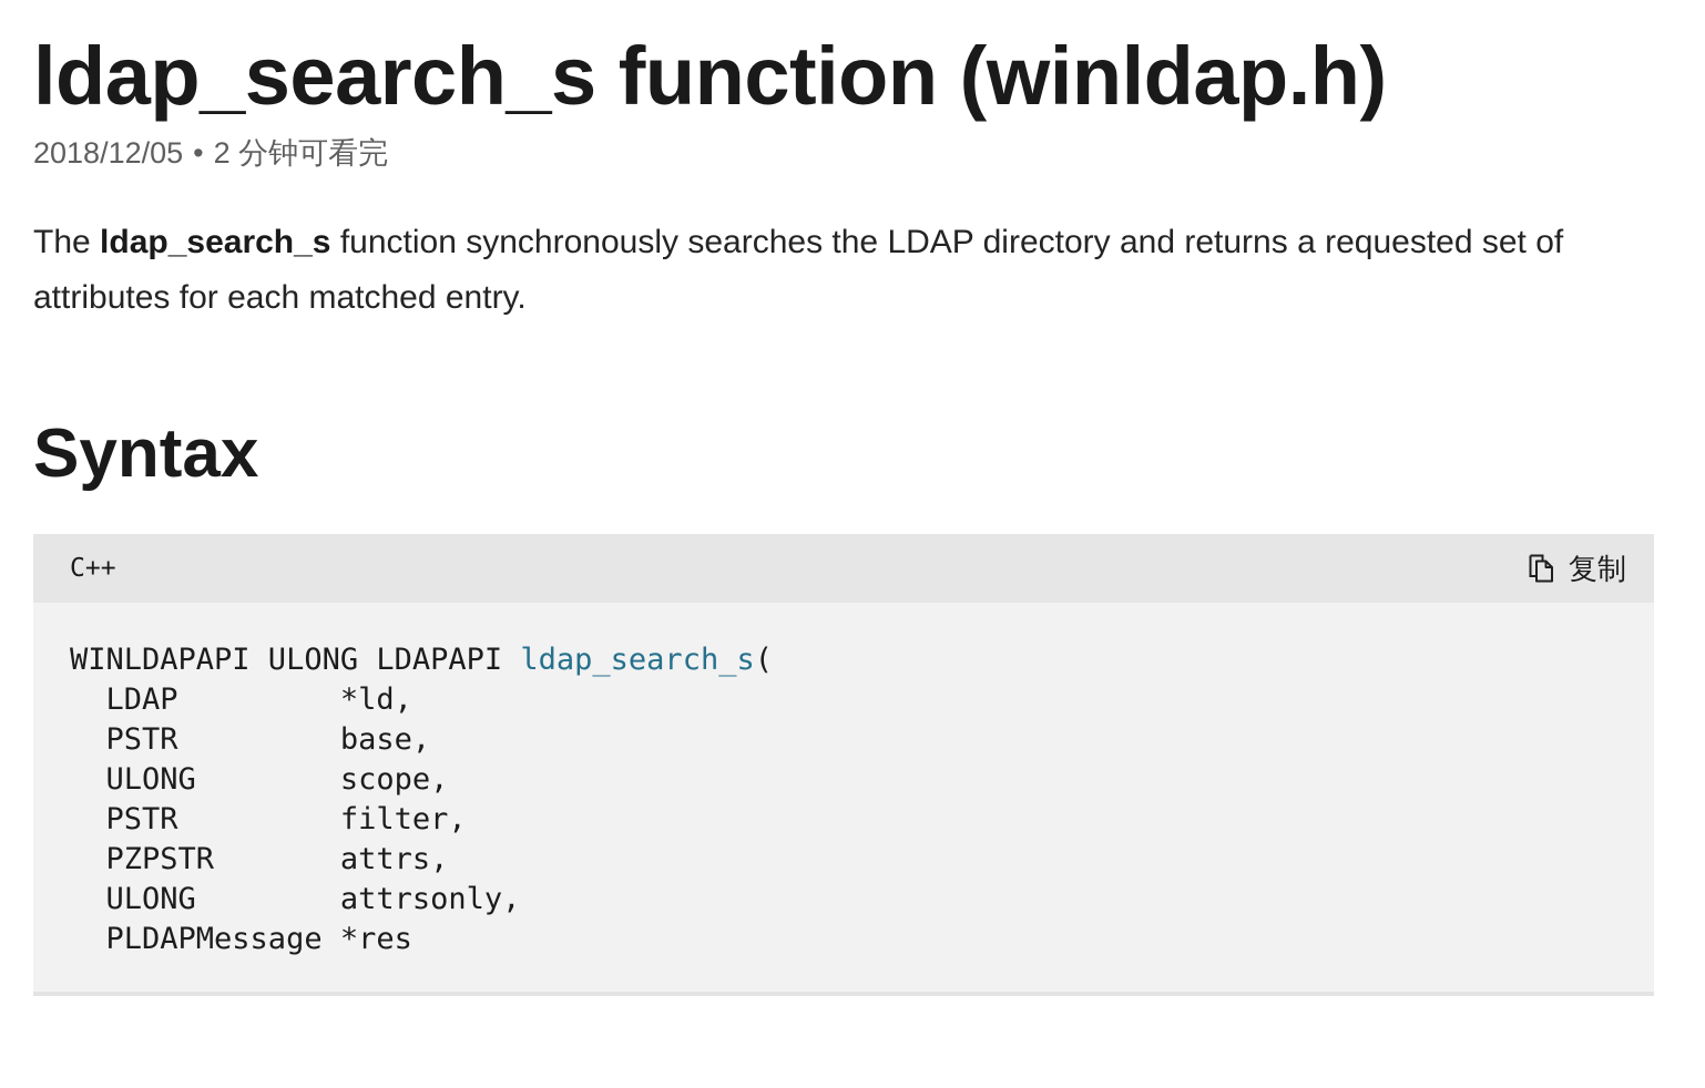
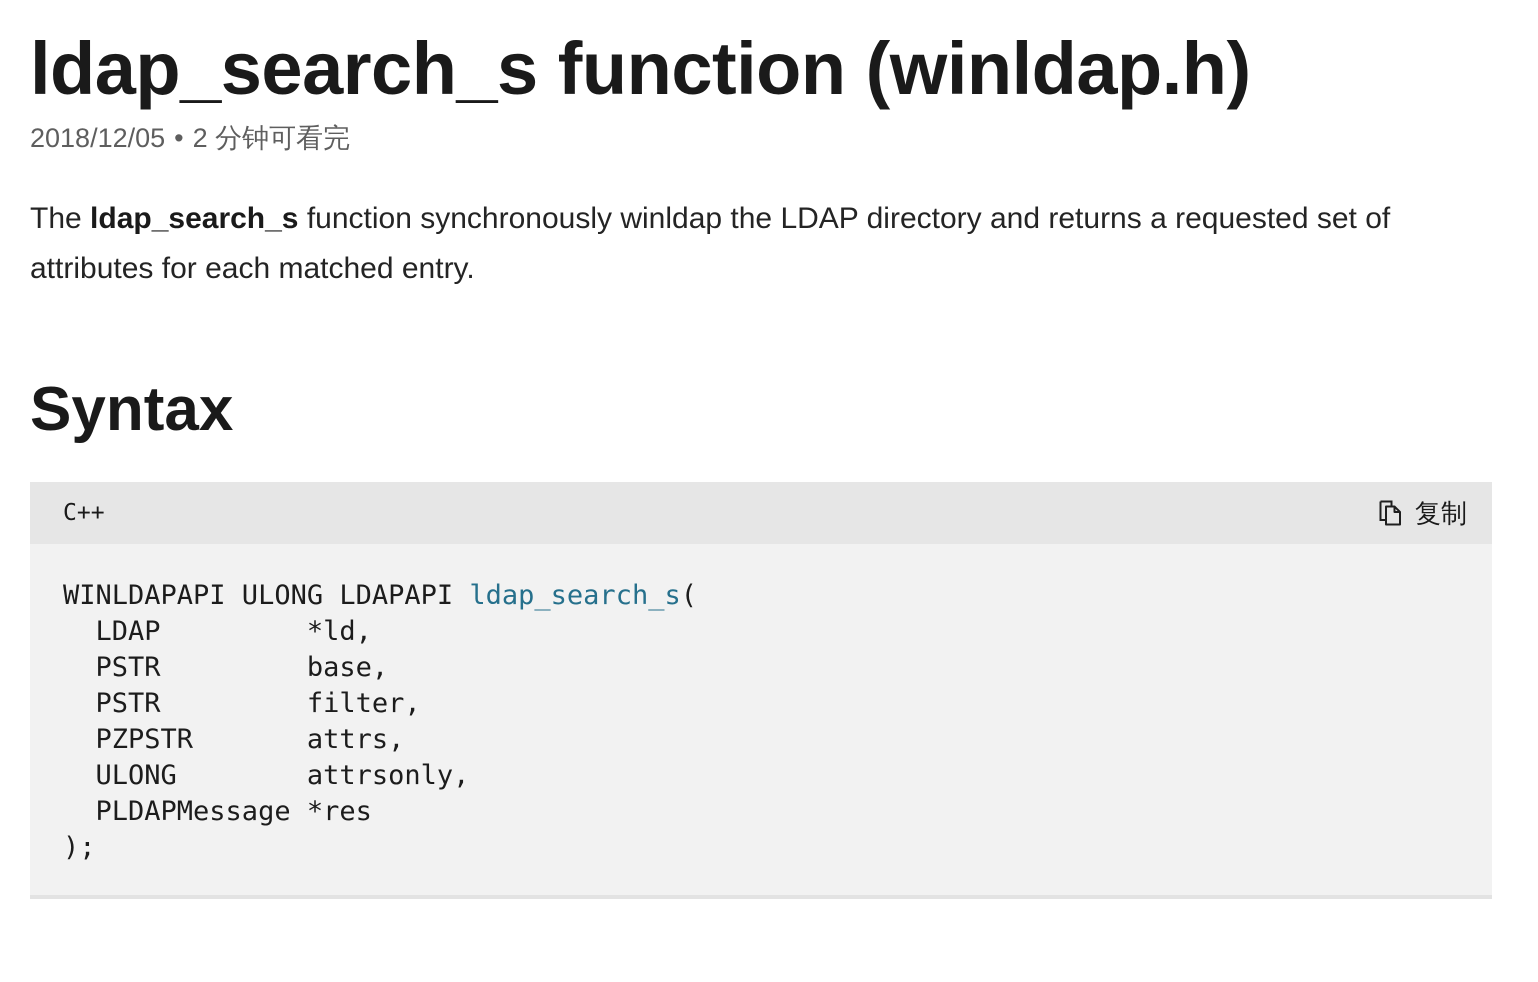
  ldap_search_s function (winldap.h)
  2018/12/05 • 2 分钟可看完
- The ldap_search_s function synchronously searches the LDAP directory and returns a requested set of attributes for each matched entry.
+ The ldap_search_s function synchronously winldap the LDAP directory and returns a requested set of attributes for each matched entry.
  Syntax
  C++
  复制
  WINLDAPAPI ULONG LDAPAPI ldap_search_s(
  LDAP *ld,
  PSTR base,
- ULONG scope,
  PSTR filter,
  PZPSTR attrs,
  ULONG attrsonly,
  PLDAPMessage *res
+ );
